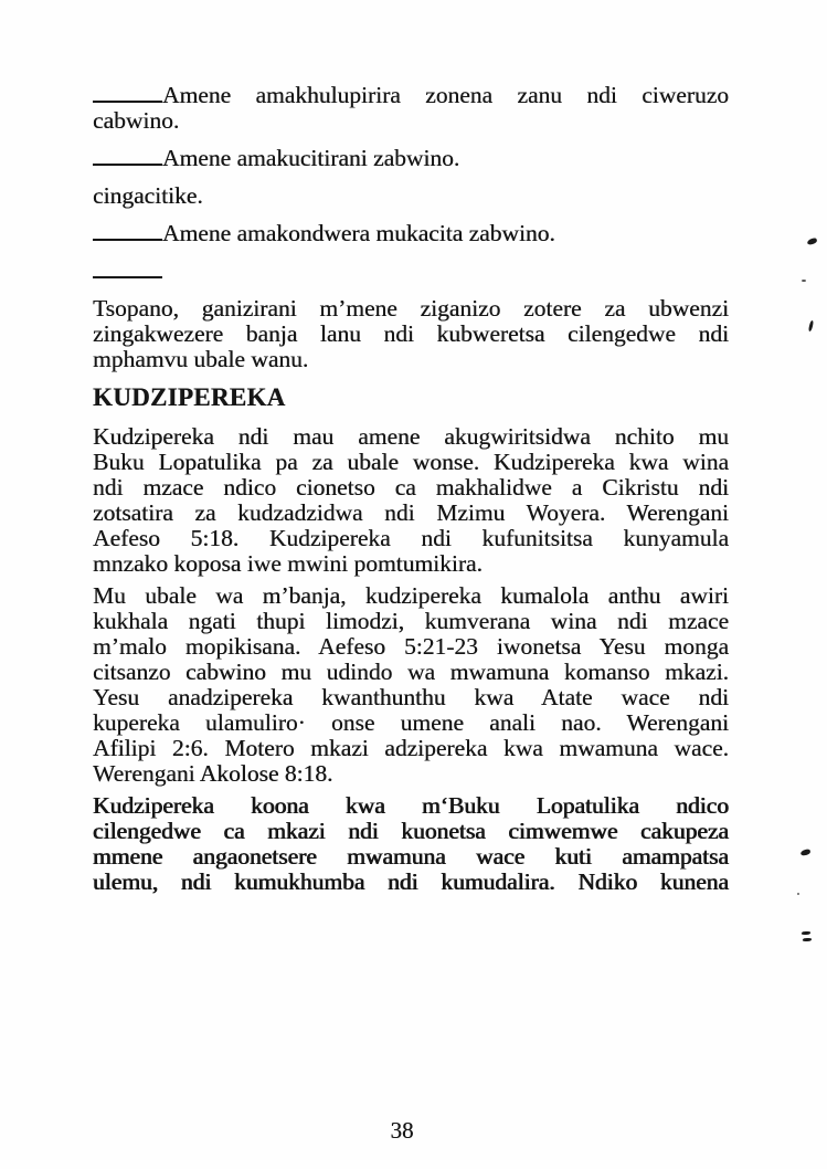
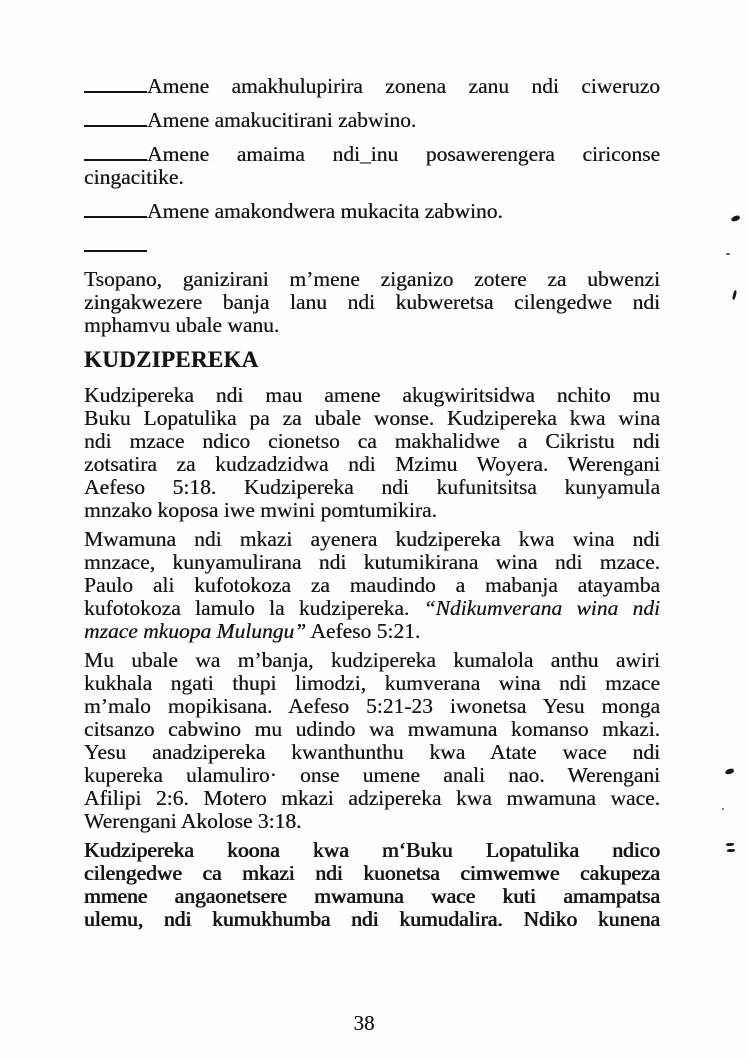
  Amene amakhulupirira zonena zanu ndi ciweruzo
- cabwino.
  Amene amakucitirani zabwino.
+ Amene amaima ndi_inu posawerengera ciriconse
  cingacitike.
  Amene amakondwera mukacita zabwino.
  Tsopano, ganizirani m’mene ziganizo zotere za ubwenzi
  zingakwezere banja lanu ndi kubweretsa cilengedwe ndi
  mphamvu ubale wanu.
  KUDZIPEREKA
  Kudzipereka ndi mau amene akugwiritsidwa nchito mu
  Buku Lopatulika pa za ubale wonse. Kudzipereka kwa wina
  ndi mzace ndico cionetso ca makhalidwe a Cikristu ndi
  zotsatira za kudzadzidwa ndi Mzimu Woyera. Werengani
  Aefeso 5:18. Kudzipereka ndi kufunitsitsa kunyamula
  mnzako koposa iwe mwini pomtumikira.
+ Mwamuna ndi mkazi ayenera kudzipereka kwa wina ndi
+ mnzace, kunyamulirana ndi kutumikirana wina ndi mzace.
+ Paulo ali kufotokoza za maudindo a mabanja atayamba
+ kufotokoza lamulo la kudzipereka. “Ndikumverana wina ndi
+ mzace mkuopa Mulungu” Aefeso 5:21.
  Mu ubale wa m’banja, kudzipereka kumalola anthu awiri
  kukhala ngati thupi limodzi, kumverana wina ndi mzace
  m’malo mopikisana. Aefeso 5:21-23 iwonetsa Yesu monga
  citsanzo cabwino mu udindo wa mwamuna komanso mkazi.
  Yesu anadzipereka kwanthunthu kwa Atate wace ndi
  kupereka ulamuliro· onse umene anali nao. Werengani
  Afilipi 2:6. Motero mkazi adzipereka kwa mwamuna wace.
- Werengani Akolose 8:18.
+ Werengani Akolose 3:18.
  Kudzipereka koona kwa m‘Buku Lopatulika ndico
  cilengedwe ca mkazi ndi kuonetsa cimwemwe cakupeza
  mmene angaonetsere mwamuna wace kuti amampatsa
  ulemu, ndi kumukhumba ndi kumudalira. Ndiko kunena
  38
